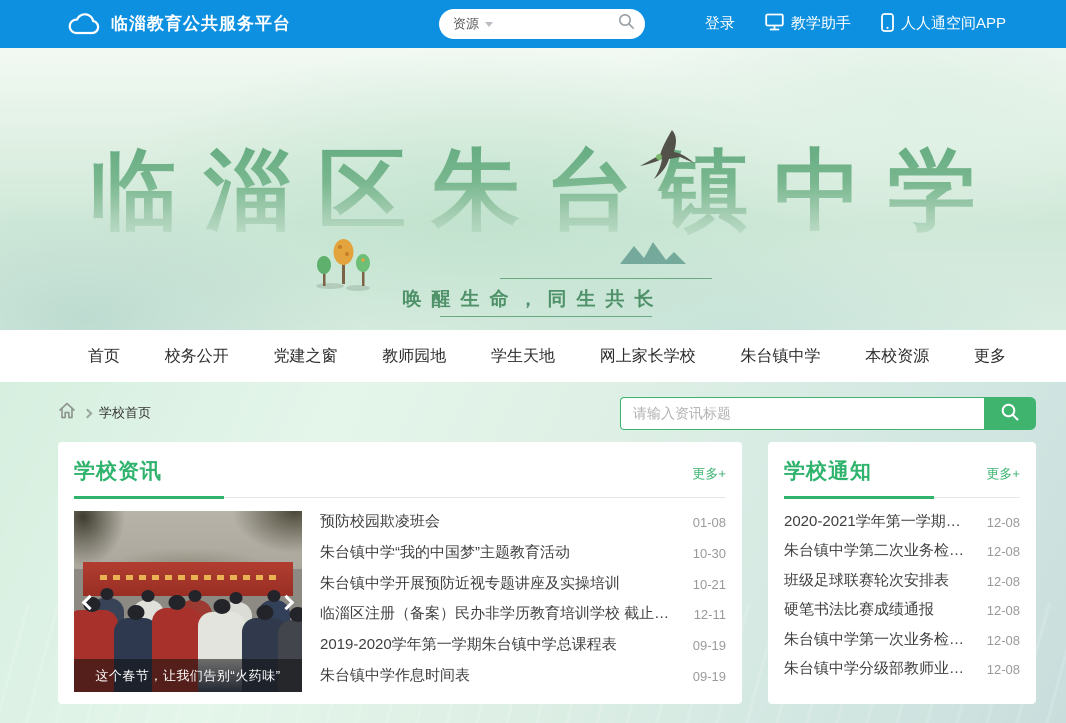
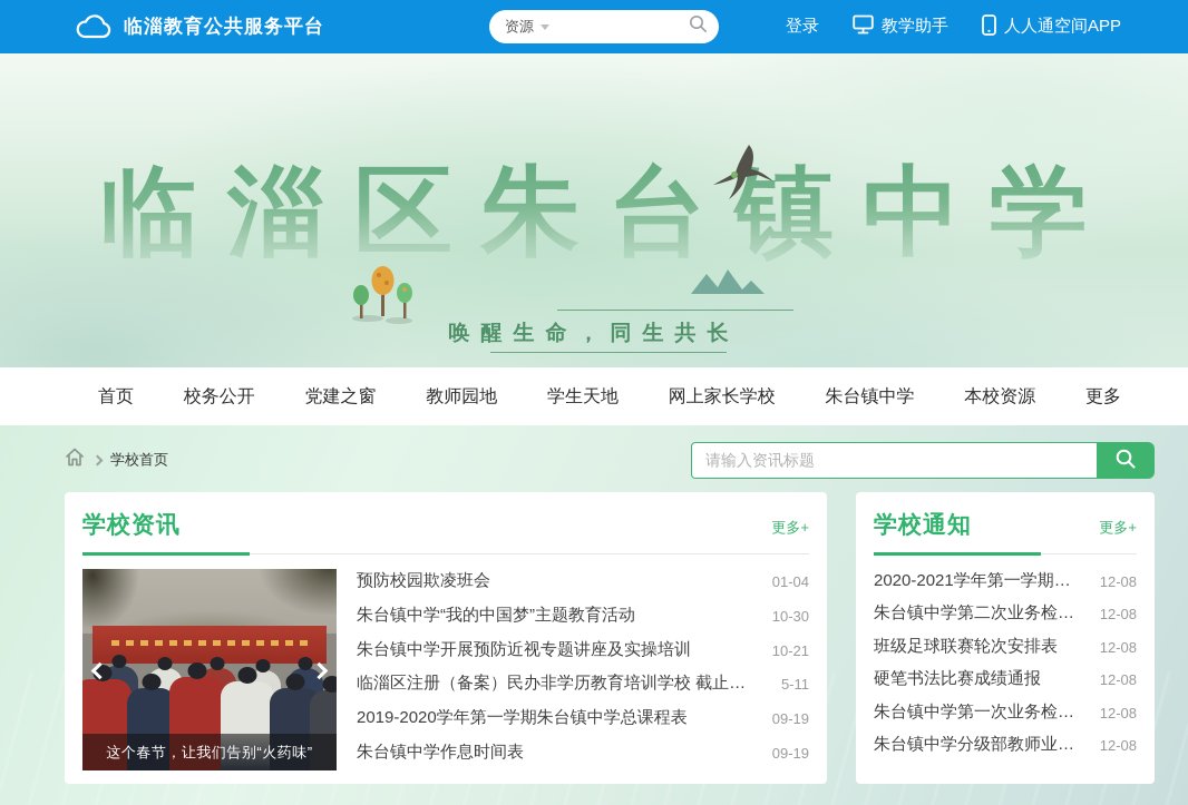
  临淄教育公共服务平台
  资源
  登录
  教学助手
  人人通空间APP
  临淄区朱台镇中学
  唤醒生命，同生共长
  首页
  校务公开
  党建之窗
  教师园地
  学生天地
  网上家长学校
  朱台镇中学
  本校资源
  更多
  学校首页
  请输入资讯标题
  学校资讯
  更多+
  这个春节，让我们告别“火药味”
  预防校园欺凌班会
- 01-08
+ 01-04
  朱台镇中学“我的中国梦”主题教育活动
  10-30
  朱台镇中学开展预防近视专题讲座及实操培训
  10-21
  临淄区注册（备案）民办非学历教育培训学校 截止20
- 12-11
+ 5-11
  2019-2020学年第一学期朱台镇中学总课程表
  09-19
  朱台镇中学作息时间表
  09-19
  学校通知
  更多+
  2020-2021学年第一学期足球
  12-08
  朱台镇中学第二次业务检查的
  12-08
  班级足球联赛轮次安排表
  12-08
  硬笔书法比赛成绩通报
  12-08
  朱台镇中学第一次业务检查的
  12-08
  朱台镇中学分级部教师业务展
  12-08
